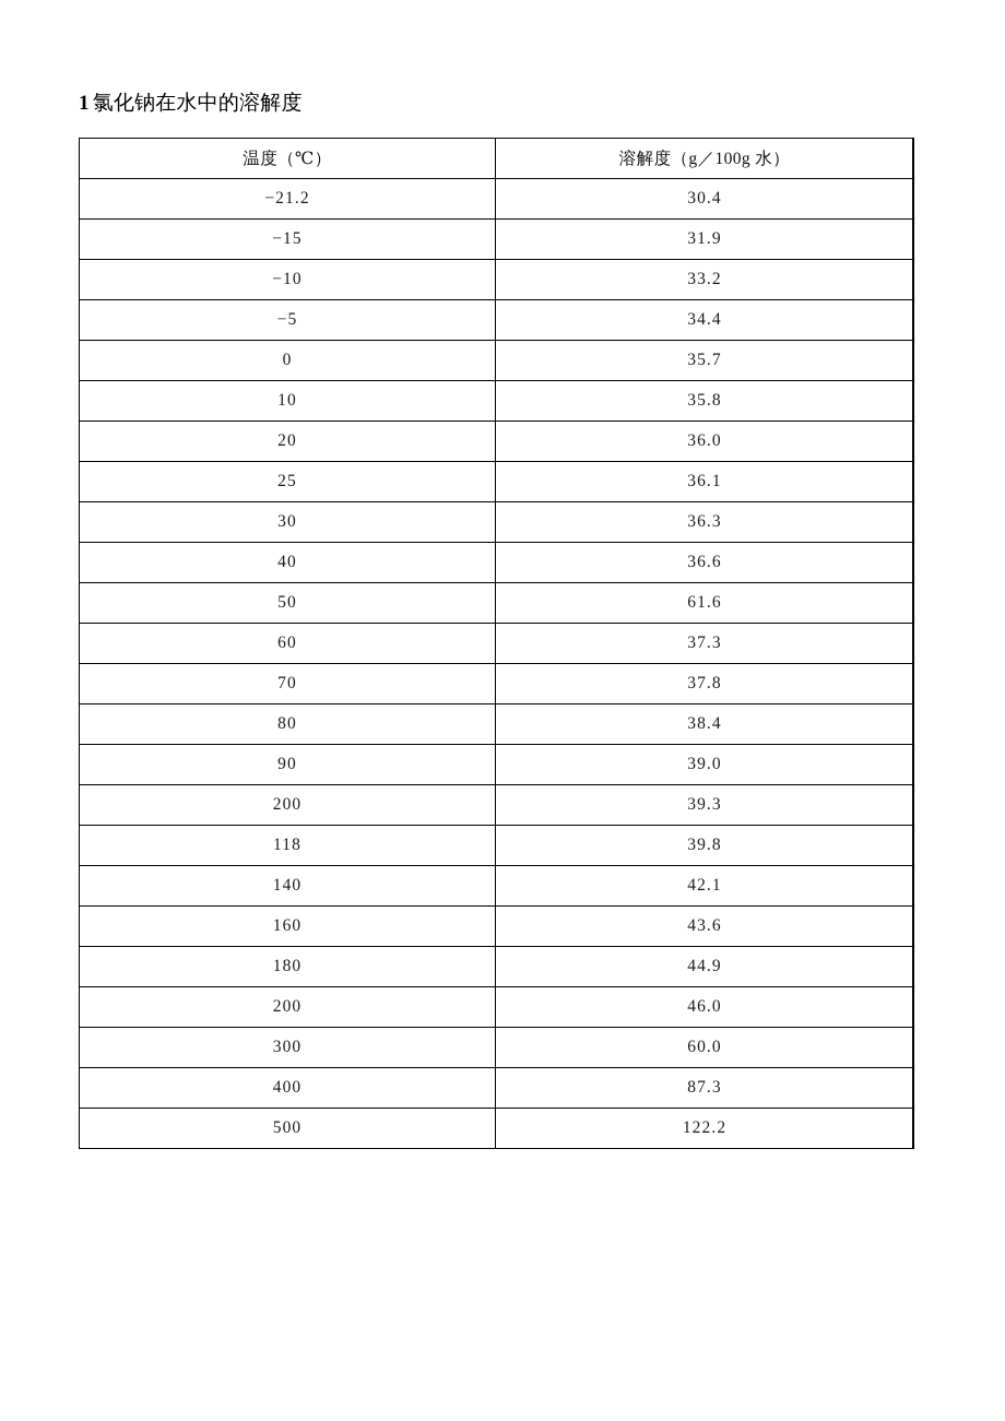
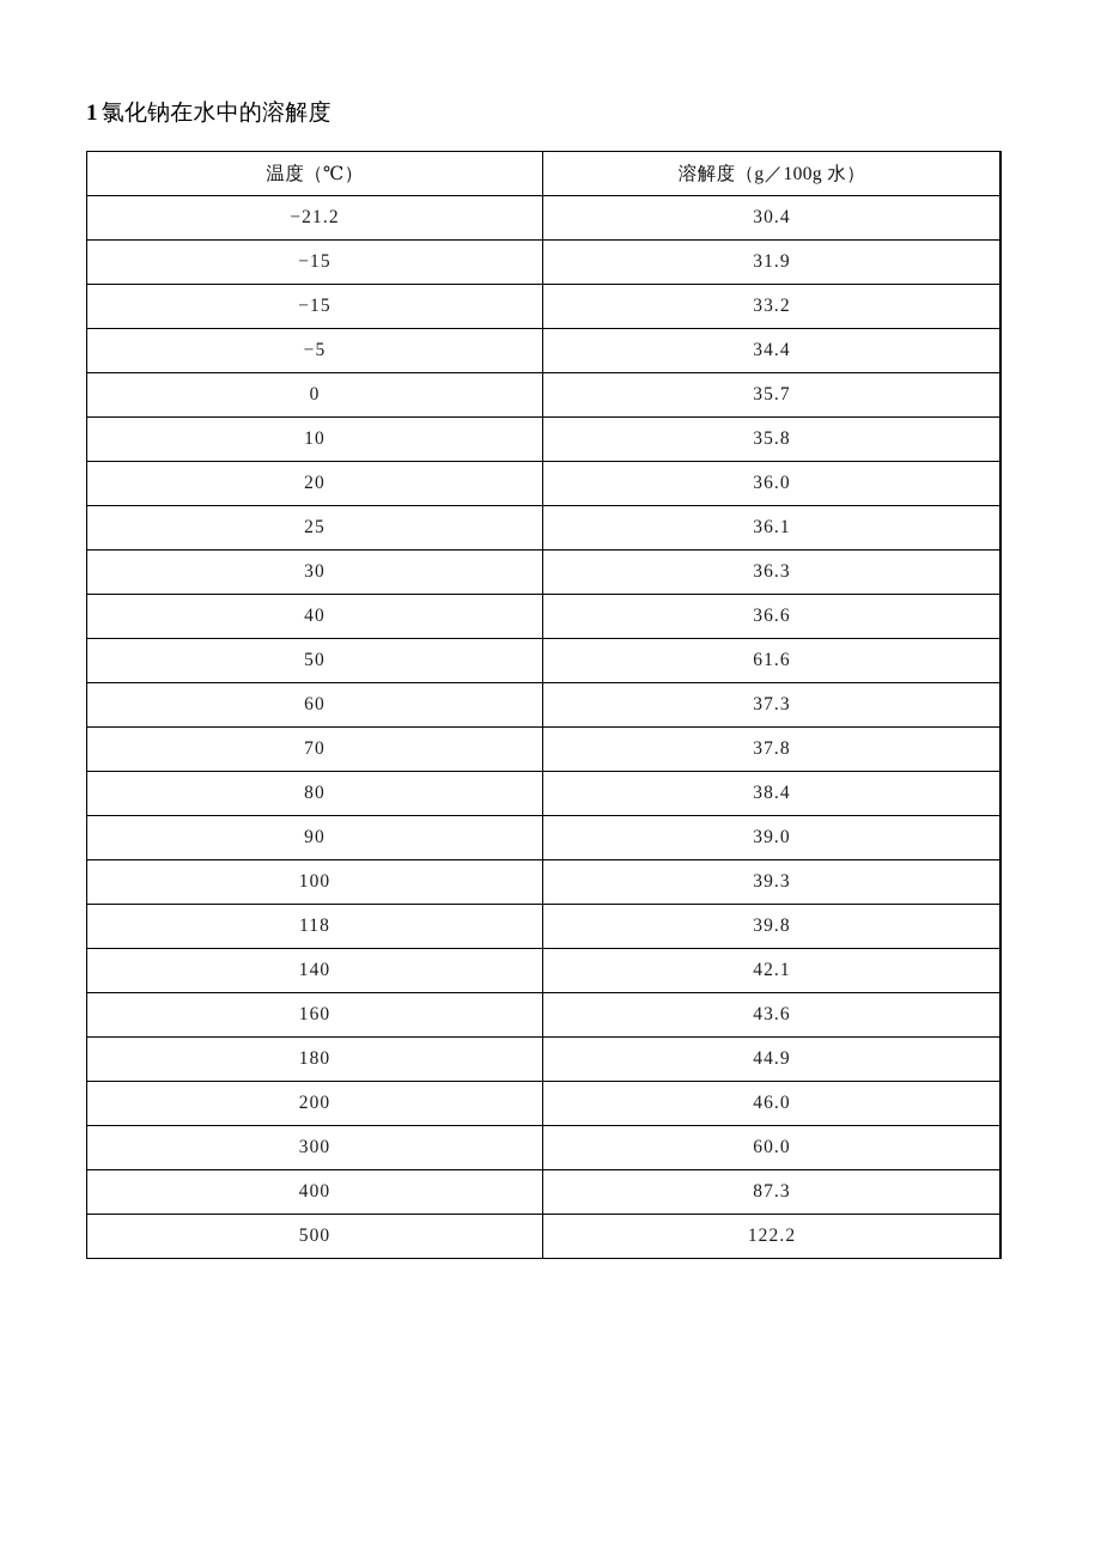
  1 氯化钠在水中的溶解度
  温度（℃）	溶解度（g／100g 水）
  −21.2	30.4
  −15	31.9
- −10	33.2
+ −15	33.2
  −5	34.4
  0	35.7
  10	35.8
  20	36.0
  25	36.1
  30	36.3
  40	36.6
  50	61.6
  60	37.3
  70	37.8
  80	38.4
  90	39.0
- 200	39.3
+ 100	39.3
  118	39.8
  140	42.1
  160	43.6
  180	44.9
  200	46.0
  300	60.0
  400	87.3
  500	122.2
